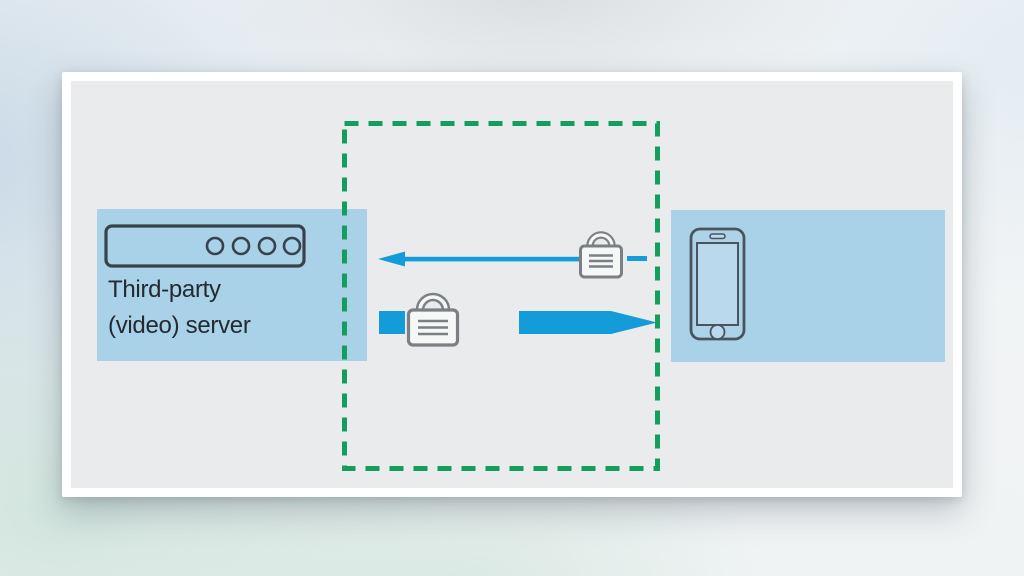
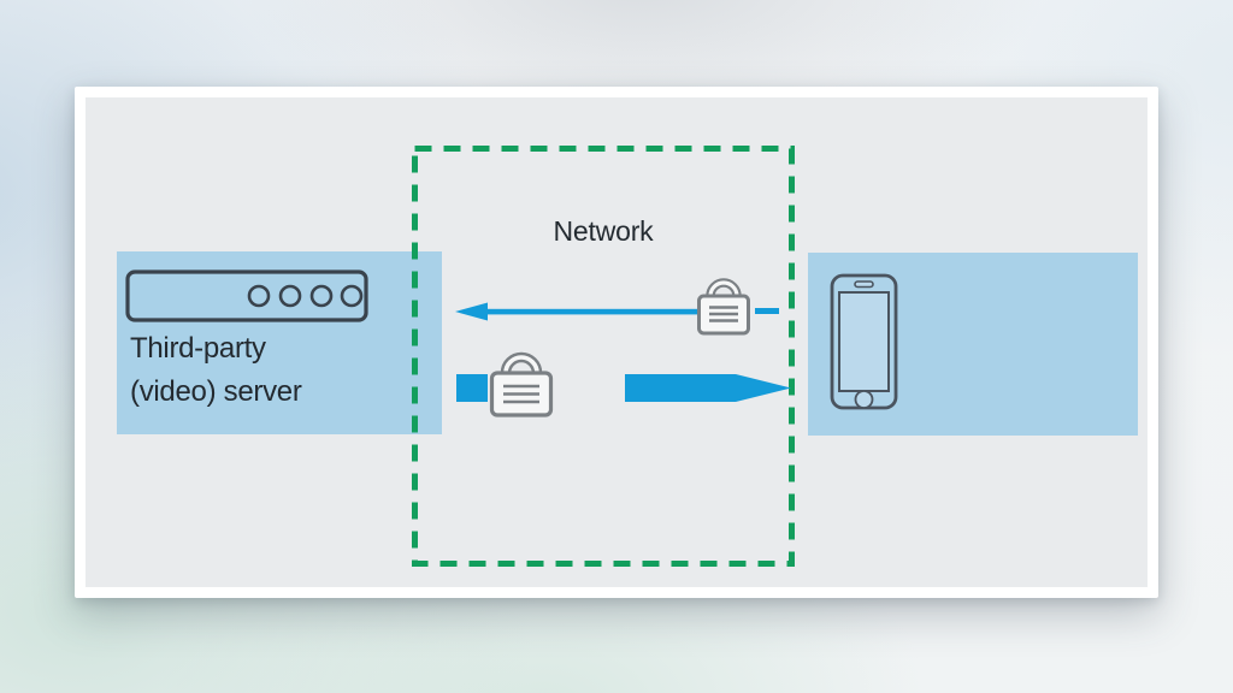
  Third-party
  (video) server
+ Network
